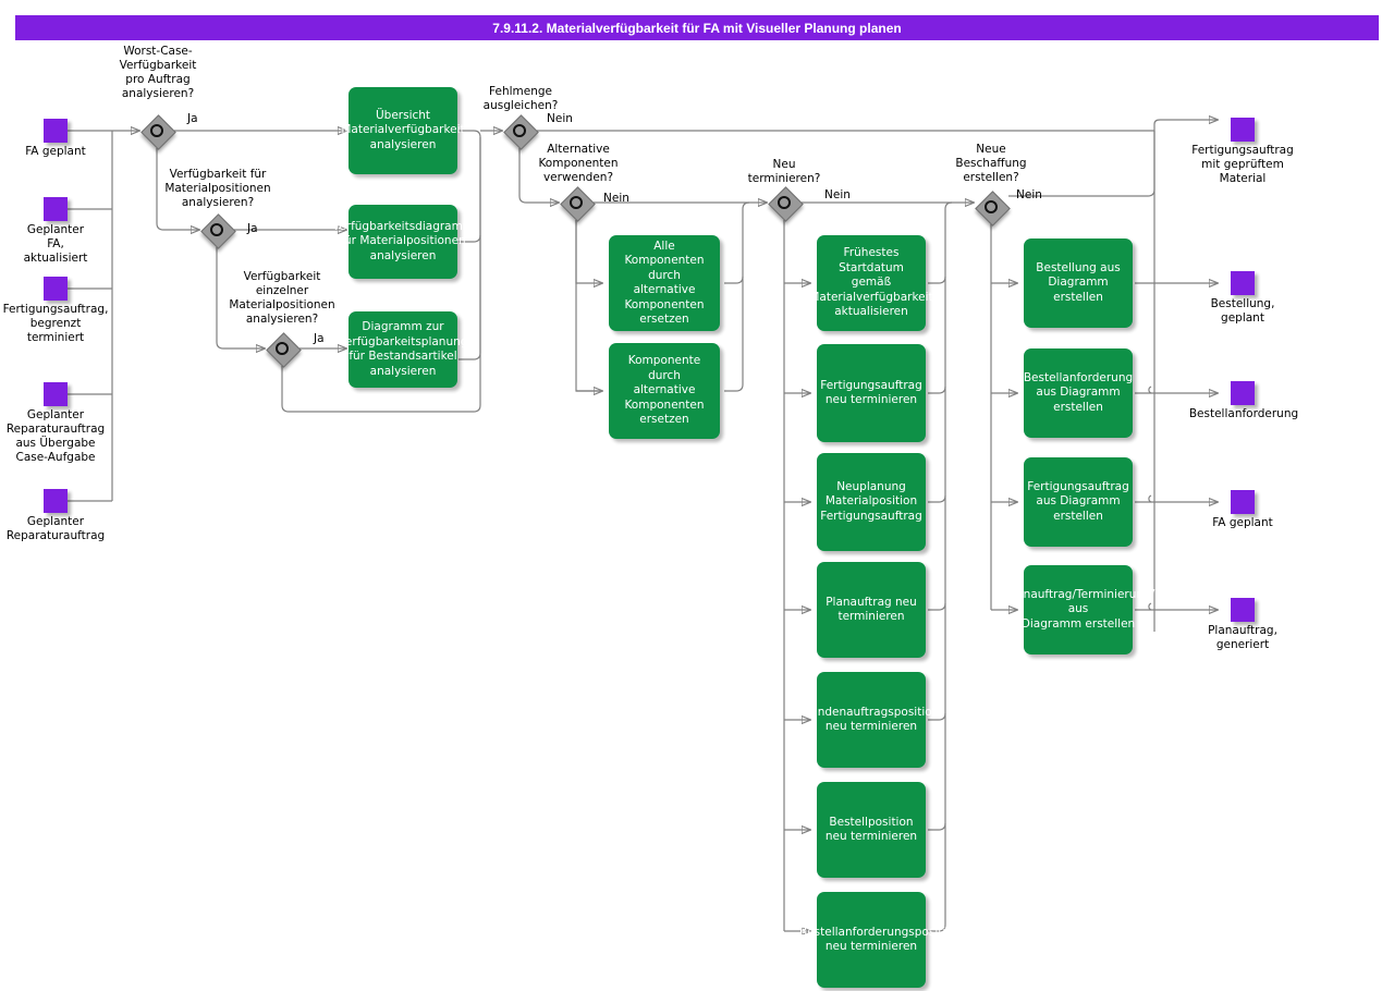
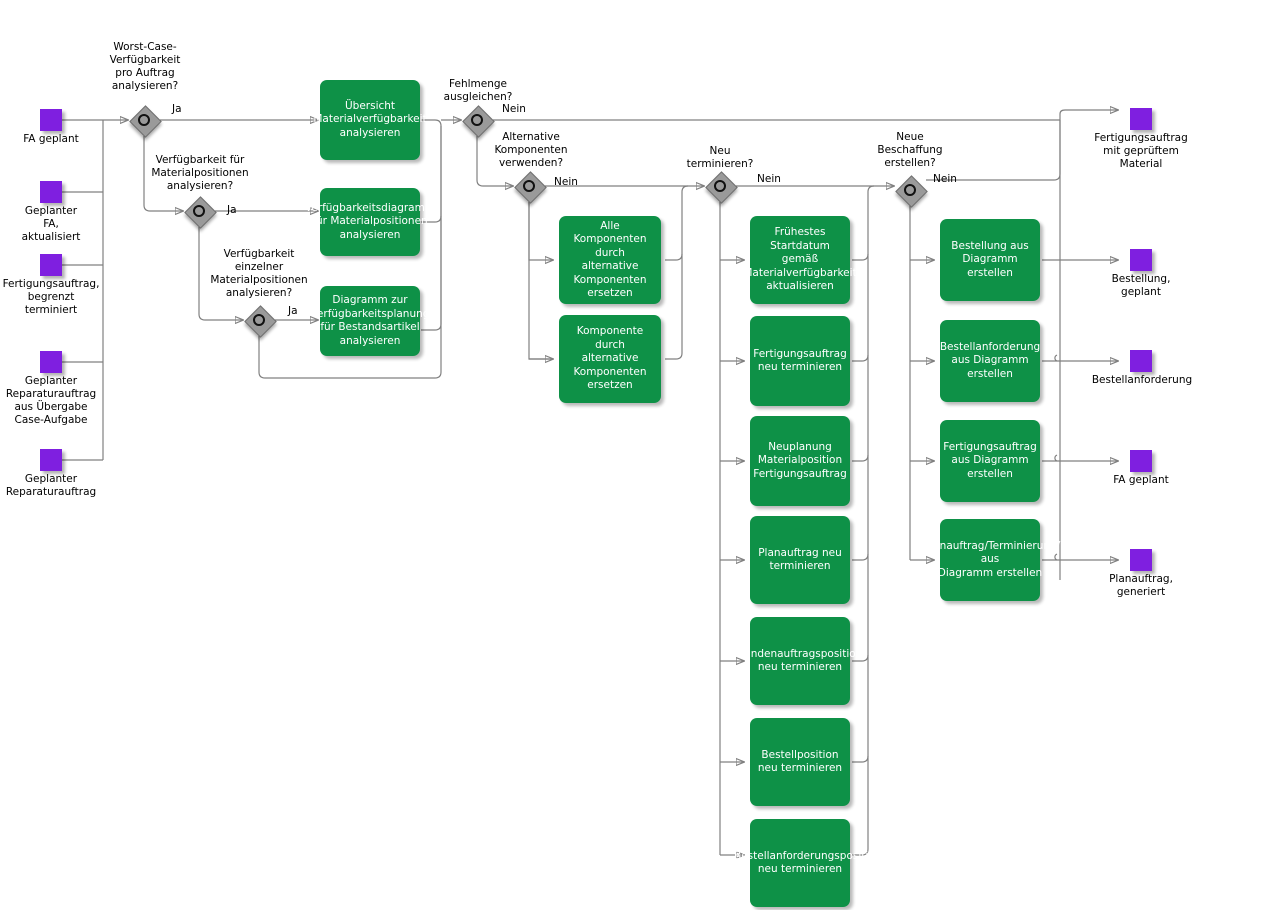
- 7.9.11.2. Materialverfügbarkeit für FA mit Visueller Planung planen
  FA geplant
  Geplanter
  FA,
  aktualisiert
  Fertigungsauftrag,
  begrenzt
  terminiert
  Geplanter
  Reparaturauftrag
  aus Übergabe
  Case-Aufgabe
  Geplanter
  Reparaturauftrag
  Worst-Case-
  Verfügbarkeit
  pro Auftrag
  analysieren?
  Ja
  Verfügbarkeit für
  Materialpositionen
  analysieren?
  Ja
  Verfügbarkeit
  einzelner
  Materialpositionen
  analysieren?
  Ja
  Fehlmenge
  ausgleichen?
  Nein
  Alternative
  Komponenten
  verwenden?
  Nein
  Neu
  terminieren?
  Nein
  Neue
  Beschaffung
  erstellen?
  Nein
  Übersicht
  Materialverfügbarkeit
  analysieren
  Verfügbarkeitsdiagramm
  für Materialpositionen
  analysieren
  Diagramm zur
  Verfügbarkeitsplanung
  für Bestandsartikel
  analysieren
  Alle
  Komponenten
  durch
  alternative
  Komponenten
  ersetzen
  Komponente
  durch
  alternative
  Komponenten
  ersetzen
  Frühestes
  Startdatum
  gemäß
  Materialverfügbarkeit
  aktualisieren
  Fertigungsauftrag
  neu terminieren
  Neuplanung
  Materialposition
  Fertigungsauftrag
  Planauftrag neu
  terminieren
  Kundenauftragsposition
  neu terminieren
  Bestellposition
  neu terminieren
  Bestellanforderungsposition
  neu terminieren
  Bestellung aus
  Diagramm
  erstellen
  Bestellanforderung
  aus Diagramm
  erstellen
  Fertigungsauftrag
  aus Diagramm
  erstellen
  Planauftrag/Terminierung/Fertigungsauftrag aus
  Diagramm erstellen
  Fertigungsauftrag
  mit geprüftem
  Material
  Bestellung,
  geplant
  Bestellanforderung
  FA geplant
  Planauftrag,
  generiert
